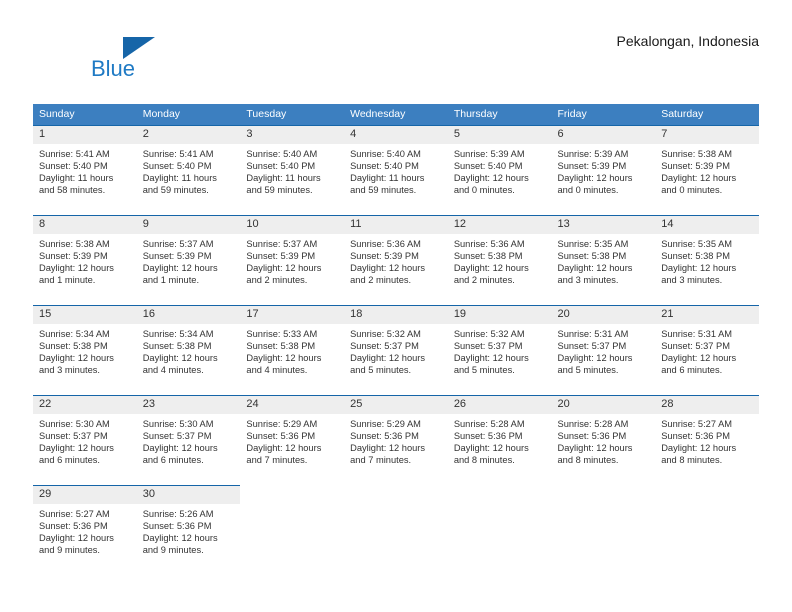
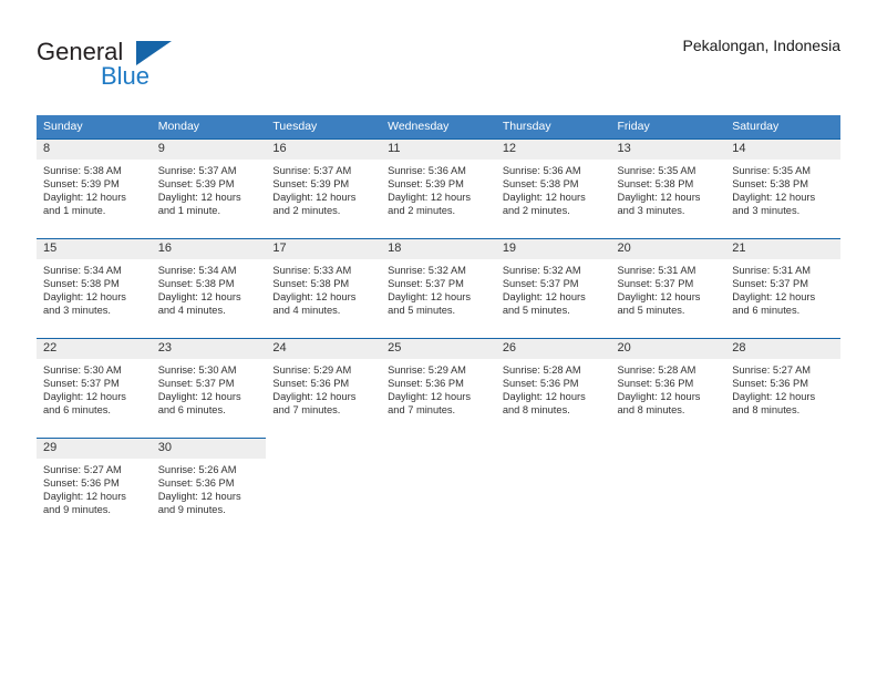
+ General
  Blue
  Pekalongan, Indonesia
  Sunday	Monday	Tuesday	Wednesday	Thursday	Friday	Saturday
- 1Sunrise: 5:41 AMSunset: 5:40 PMDaylight: 11 hoursand 58 minutes.	2Sunrise: 5:41 AMSunset: 5:40 PMDaylight: 11 hoursand 59 minutes.	3Sunrise: 5:40 AMSunset: 5:40 PMDaylight: 11 hoursand 59 minutes.	4Sunrise: 5:40 AMSunset: 5:40 PMDaylight: 11 hoursand 59 minutes.	5Sunrise: 5:39 AMSunset: 5:40 PMDaylight: 12 hoursand 0 minutes.	6Sunrise: 5:39 AMSunset: 5:39 PMDaylight: 12 hoursand 0 minutes.	7Sunrise: 5:38 AMSunset: 5:39 PMDaylight: 12 hoursand 0 minutes.
- 8Sunrise: 5:38 AMSunset: 5:39 PMDaylight: 12 hoursand 1 minute.	9Sunrise: 5:37 AMSunset: 5:39 PMDaylight: 12 hoursand 1 minute.	10Sunrise: 5:37 AMSunset: 5:39 PMDaylight: 12 hoursand 2 minutes.	11Sunrise: 5:36 AMSunset: 5:39 PMDaylight: 12 hoursand 2 minutes.	12Sunrise: 5:36 AMSunset: 5:38 PMDaylight: 12 hoursand 2 minutes.	13Sunrise: 5:35 AMSunset: 5:38 PMDaylight: 12 hoursand 3 minutes.	14Sunrise: 5:35 AMSunset: 5:38 PMDaylight: 12 hoursand 3 minutes.
+ 8Sunrise: 5:38 AMSunset: 5:39 PMDaylight: 12 hoursand 1 minute.	9Sunrise: 5:37 AMSunset: 5:39 PMDaylight: 12 hoursand 1 minute.	16Sunrise: 5:37 AMSunset: 5:39 PMDaylight: 12 hoursand 2 minutes.	11Sunrise: 5:36 AMSunset: 5:39 PMDaylight: 12 hoursand 2 minutes.	12Sunrise: 5:36 AMSunset: 5:38 PMDaylight: 12 hoursand 2 minutes.	13Sunrise: 5:35 AMSunset: 5:38 PMDaylight: 12 hoursand 3 minutes.	14Sunrise: 5:35 AMSunset: 5:38 PMDaylight: 12 hoursand 3 minutes.
  15Sunrise: 5:34 AMSunset: 5:38 PMDaylight: 12 hoursand 3 minutes.	16Sunrise: 5:34 AMSunset: 5:38 PMDaylight: 12 hoursand 4 minutes.	17Sunrise: 5:33 AMSunset: 5:38 PMDaylight: 12 hoursand 4 minutes.	18Sunrise: 5:32 AMSunset: 5:37 PMDaylight: 12 hoursand 5 minutes.	19Sunrise: 5:32 AMSunset: 5:37 PMDaylight: 12 hoursand 5 minutes.	20Sunrise: 5:31 AMSunset: 5:37 PMDaylight: 12 hoursand 5 minutes.	21Sunrise: 5:31 AMSunset: 5:37 PMDaylight: 12 hoursand 6 minutes.
  22Sunrise: 5:30 AMSunset: 5:37 PMDaylight: 12 hoursand 6 minutes.	23Sunrise: 5:30 AMSunset: 5:37 PMDaylight: 12 hoursand 6 minutes.	24Sunrise: 5:29 AMSunset: 5:36 PMDaylight: 12 hoursand 7 minutes.	25Sunrise: 5:29 AMSunset: 5:36 PMDaylight: 12 hoursand 7 minutes.	26Sunrise: 5:28 AMSunset: 5:36 PMDaylight: 12 hoursand 8 minutes.	20Sunrise: 5:28 AMSunset: 5:36 PMDaylight: 12 hoursand 8 minutes.	28Sunrise: 5:27 AMSunset: 5:36 PMDaylight: 12 hoursand 8 minutes.
  29Sunrise: 5:27 AMSunset: 5:36 PMDaylight: 12 hoursand 9 minutes.	30Sunrise: 5:26 AMSunset: 5:36 PMDaylight: 12 hoursand 9 minutes.
